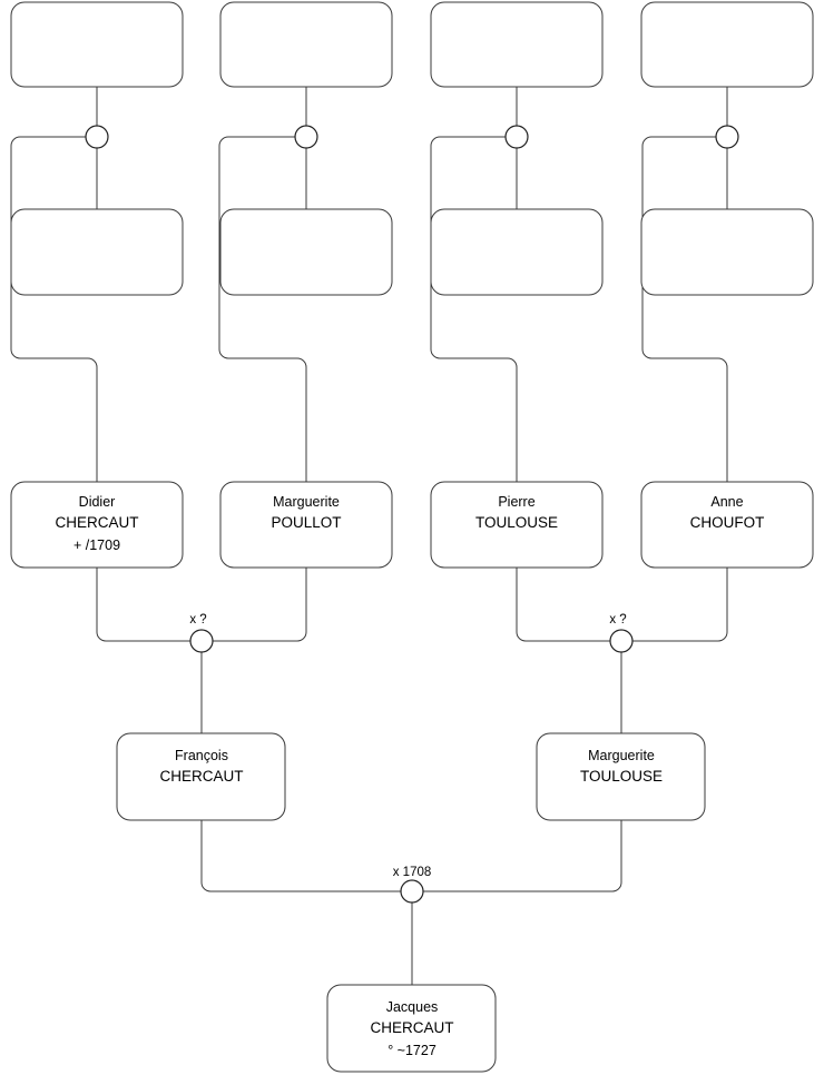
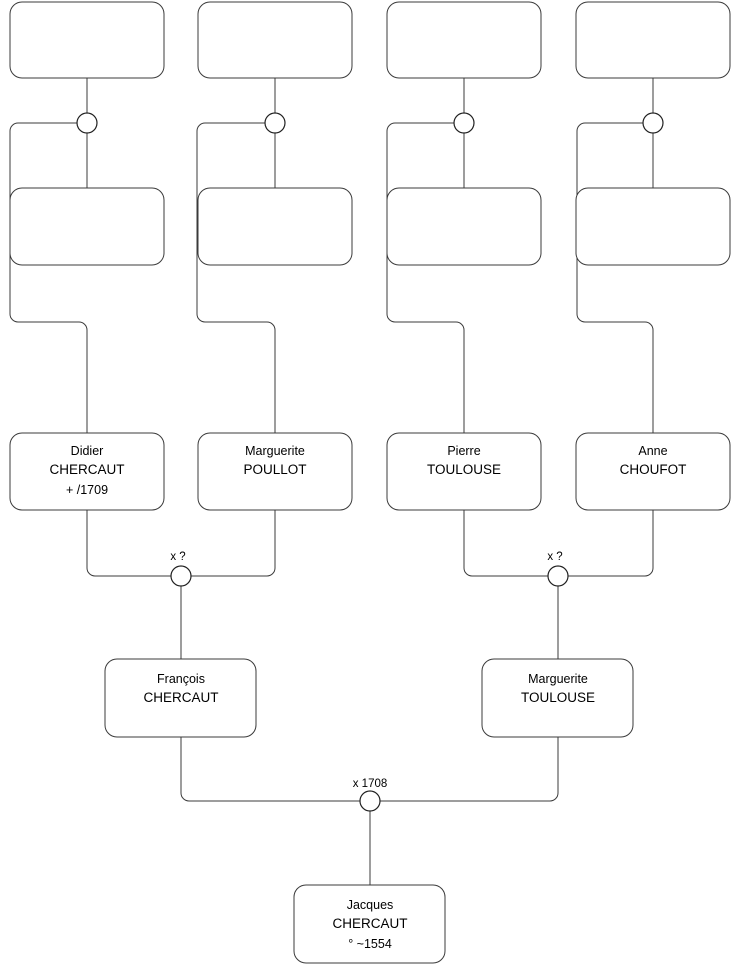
  Didier
  CHERCAUT
  + /1709
  Marguerite
  POULLOT
  Pierre
  TOULOUSE
  Anne
  CHOUFOT
  x ?
  x ?
  François
  CHERCAUT
  Marguerite
  TOULOUSE
  x 1708
  Jacques
  CHERCAUT
- ° ~1727
+ ° ~1554
